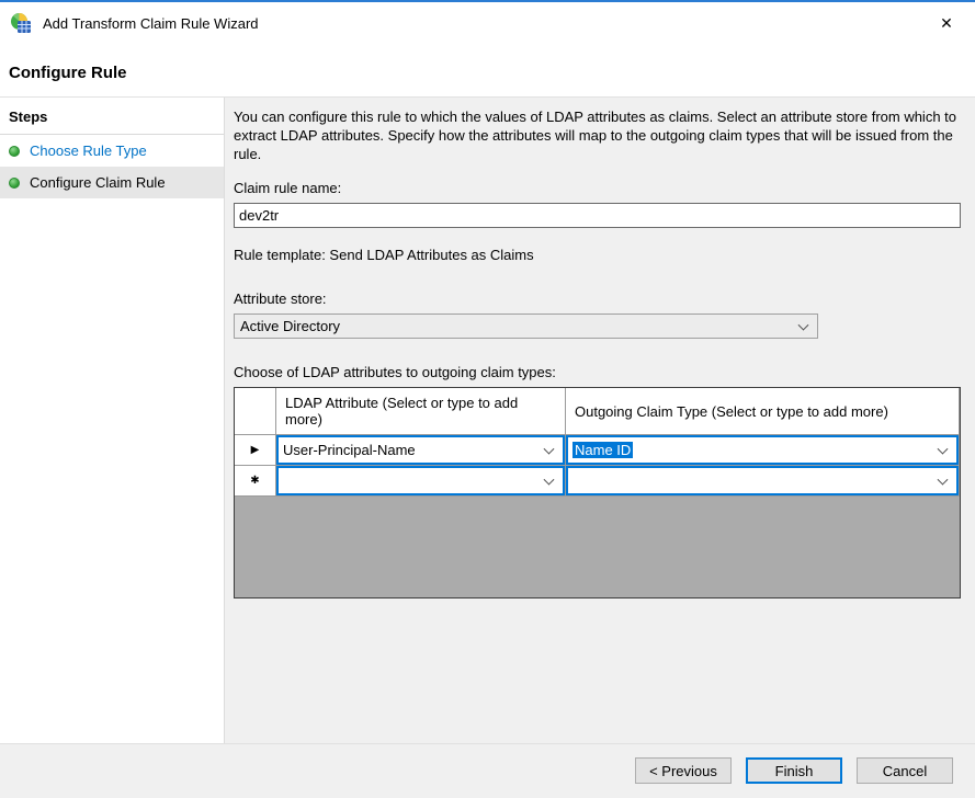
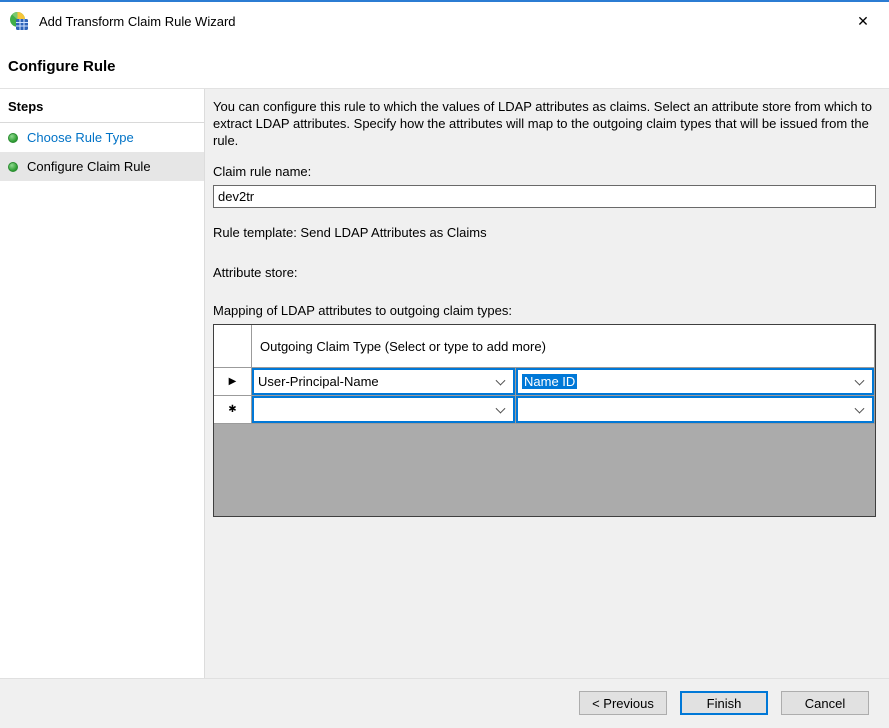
  Add Transform Claim Rule Wizard
  ✕
  Configure Rule
  Steps
  Choose Rule Type
  Configure Claim Rule
  You can configure this rule to which the values of LDAP attributes as claims. Select an attribute store from which to extract LDAP attributes. Specify how the attributes will map to the outgoing claim types that will be issued from the rule.
  Claim rule name:
  dev2tr
  Rule template: Send LDAP Attributes as Claims
  Attribute store:
- Active Directory
- Choose of LDAP attributes to outgoing claim types:
+ Mapping of LDAP attributes to outgoing claim types:
- LDAP Attribute (Select or type to add more)
  Outgoing Claim Type (Select or type to add more)
  ▶
  User-Principal-Name
  Name ID
  ✱
  < Previous
  Finish
  Cancel
